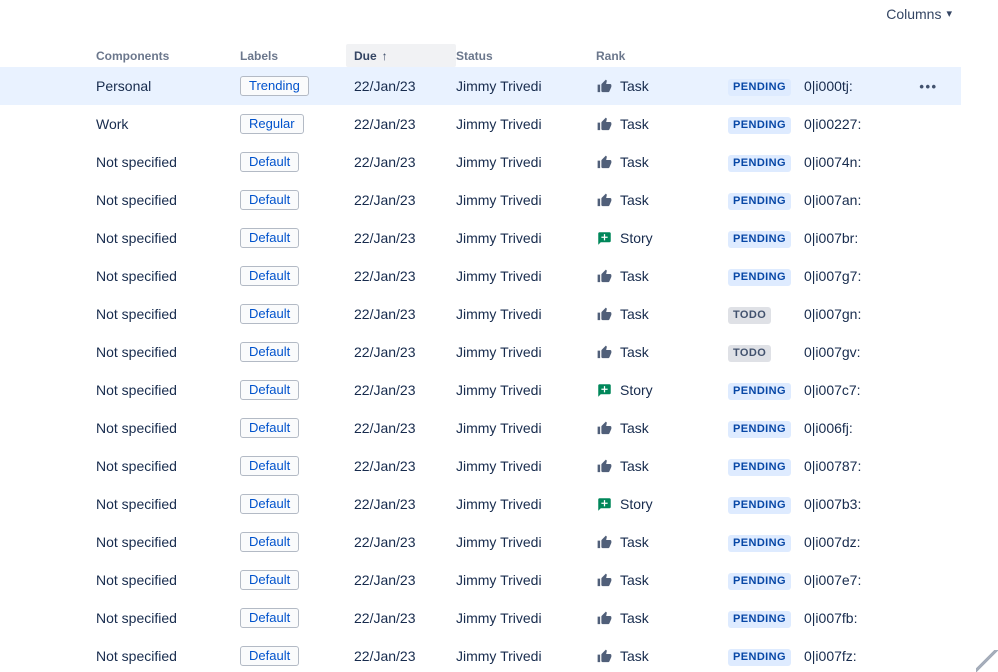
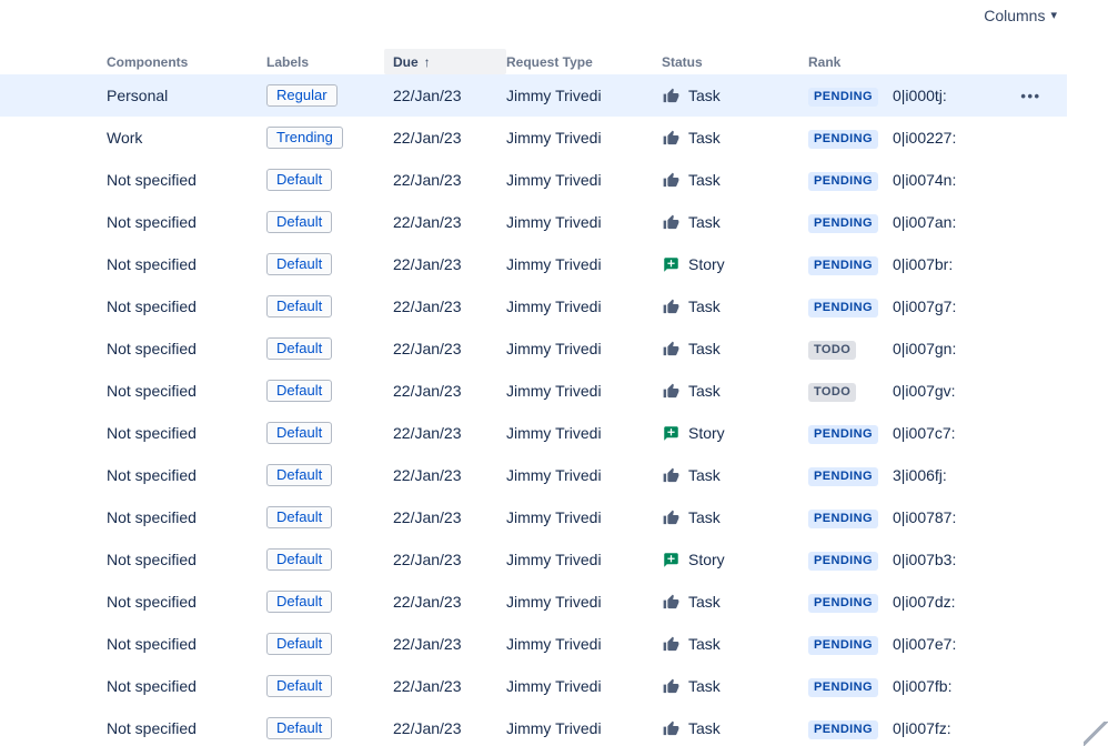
  Columns
  ▾
  Components
  Labels
  Due
  ↑
+ Request Type
  Status
  Rank
  Personal
- Trending
+ Regular
  22/Jan/23
  Jimmy Trivedi
  Task
  PENDING
  0|i000tj:
  •••
  Work
- Regular
+ Trending
  22/Jan/23
  Jimmy Trivedi
  Task
  PENDING
  0|i00227:
  Not specified
  Default
  22/Jan/23
  Jimmy Trivedi
  Task
  PENDING
  0|i0074n:
  Not specified
  Default
  22/Jan/23
  Jimmy Trivedi
  Task
  PENDING
  0|i007an:
  Not specified
  Default
  22/Jan/23
  Jimmy Trivedi
  Story
  PENDING
  0|i007br:
  Not specified
  Default
  22/Jan/23
  Jimmy Trivedi
  Task
  PENDING
  0|i007g7:
  Not specified
  Default
  22/Jan/23
  Jimmy Trivedi
  Task
  TODO
  0|i007gn:
  Not specified
  Default
  22/Jan/23
  Jimmy Trivedi
  Task
  TODO
  0|i007gv:
  Not specified
  Default
  22/Jan/23
  Jimmy Trivedi
  Story
  PENDING
  0|i007c7:
  Not specified
  Default
  22/Jan/23
  Jimmy Trivedi
  Task
  PENDING
- 0|i006fj:
+ 3|i006fj:
  Not specified
  Default
  22/Jan/23
  Jimmy Trivedi
  Task
  PENDING
  0|i00787:
  Not specified
  Default
  22/Jan/23
  Jimmy Trivedi
  Story
  PENDING
  0|i007b3:
  Not specified
  Default
  22/Jan/23
  Jimmy Trivedi
  Task
  PENDING
  0|i007dz:
  Not specified
  Default
  22/Jan/23
  Jimmy Trivedi
  Task
  PENDING
  0|i007e7:
  Not specified
  Default
  22/Jan/23
  Jimmy Trivedi
  Task
  PENDING
  0|i007fb:
  Not specified
  Default
  22/Jan/23
  Jimmy Trivedi
  Task
  PENDING
  0|i007fz:
